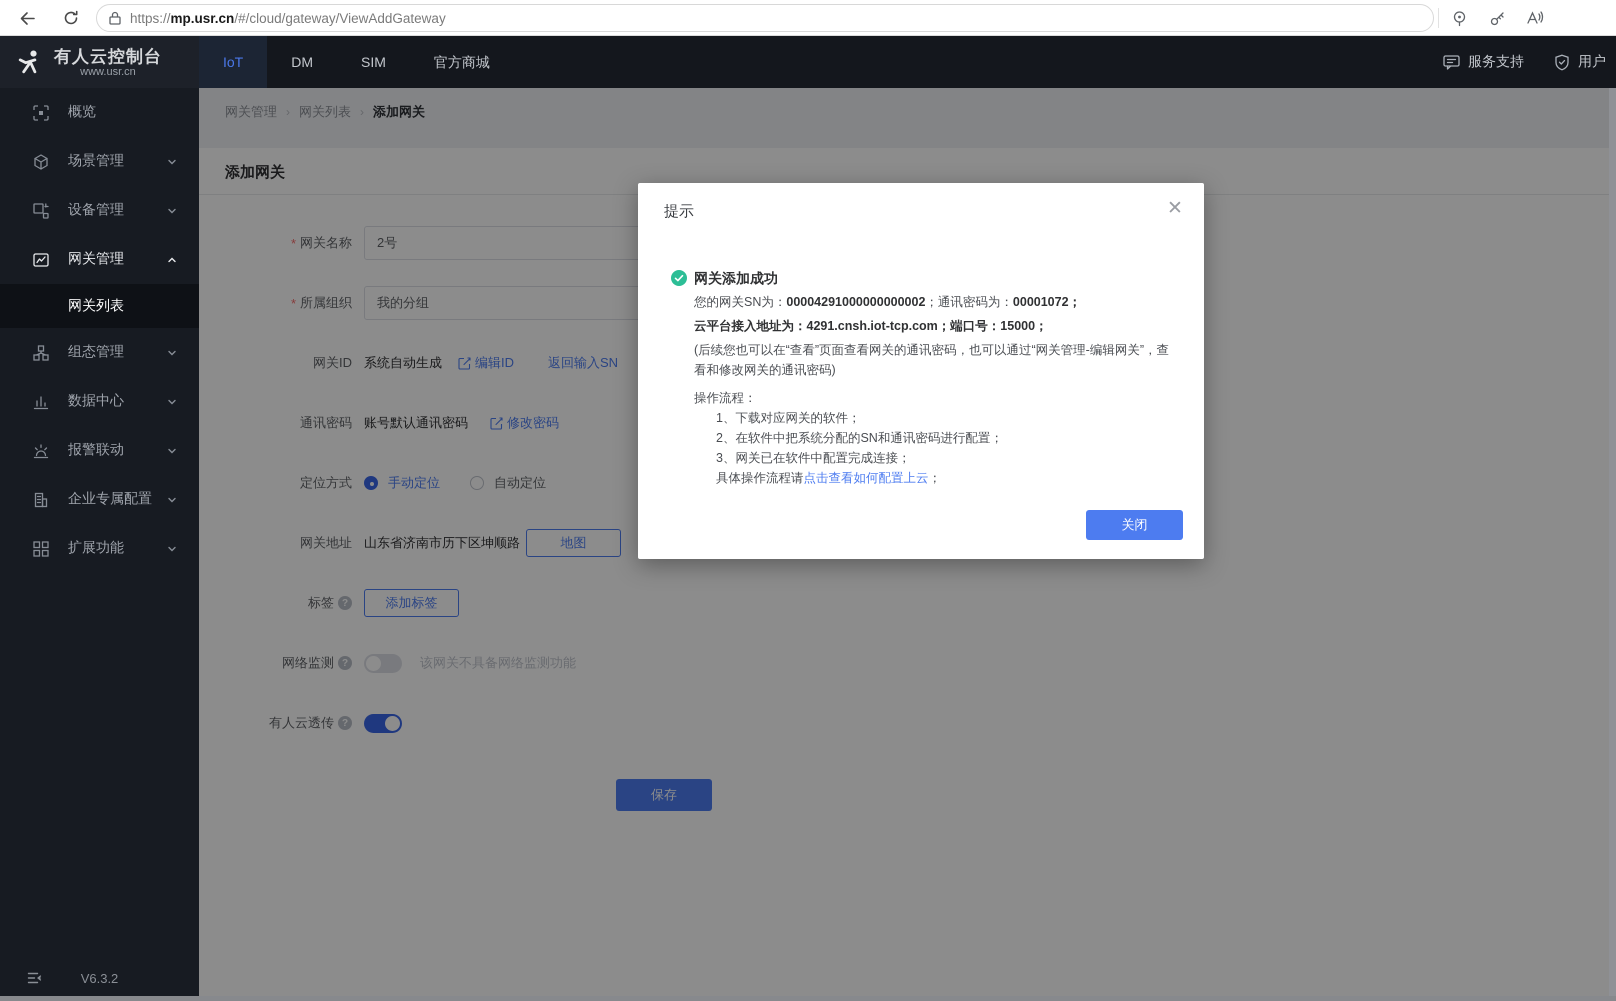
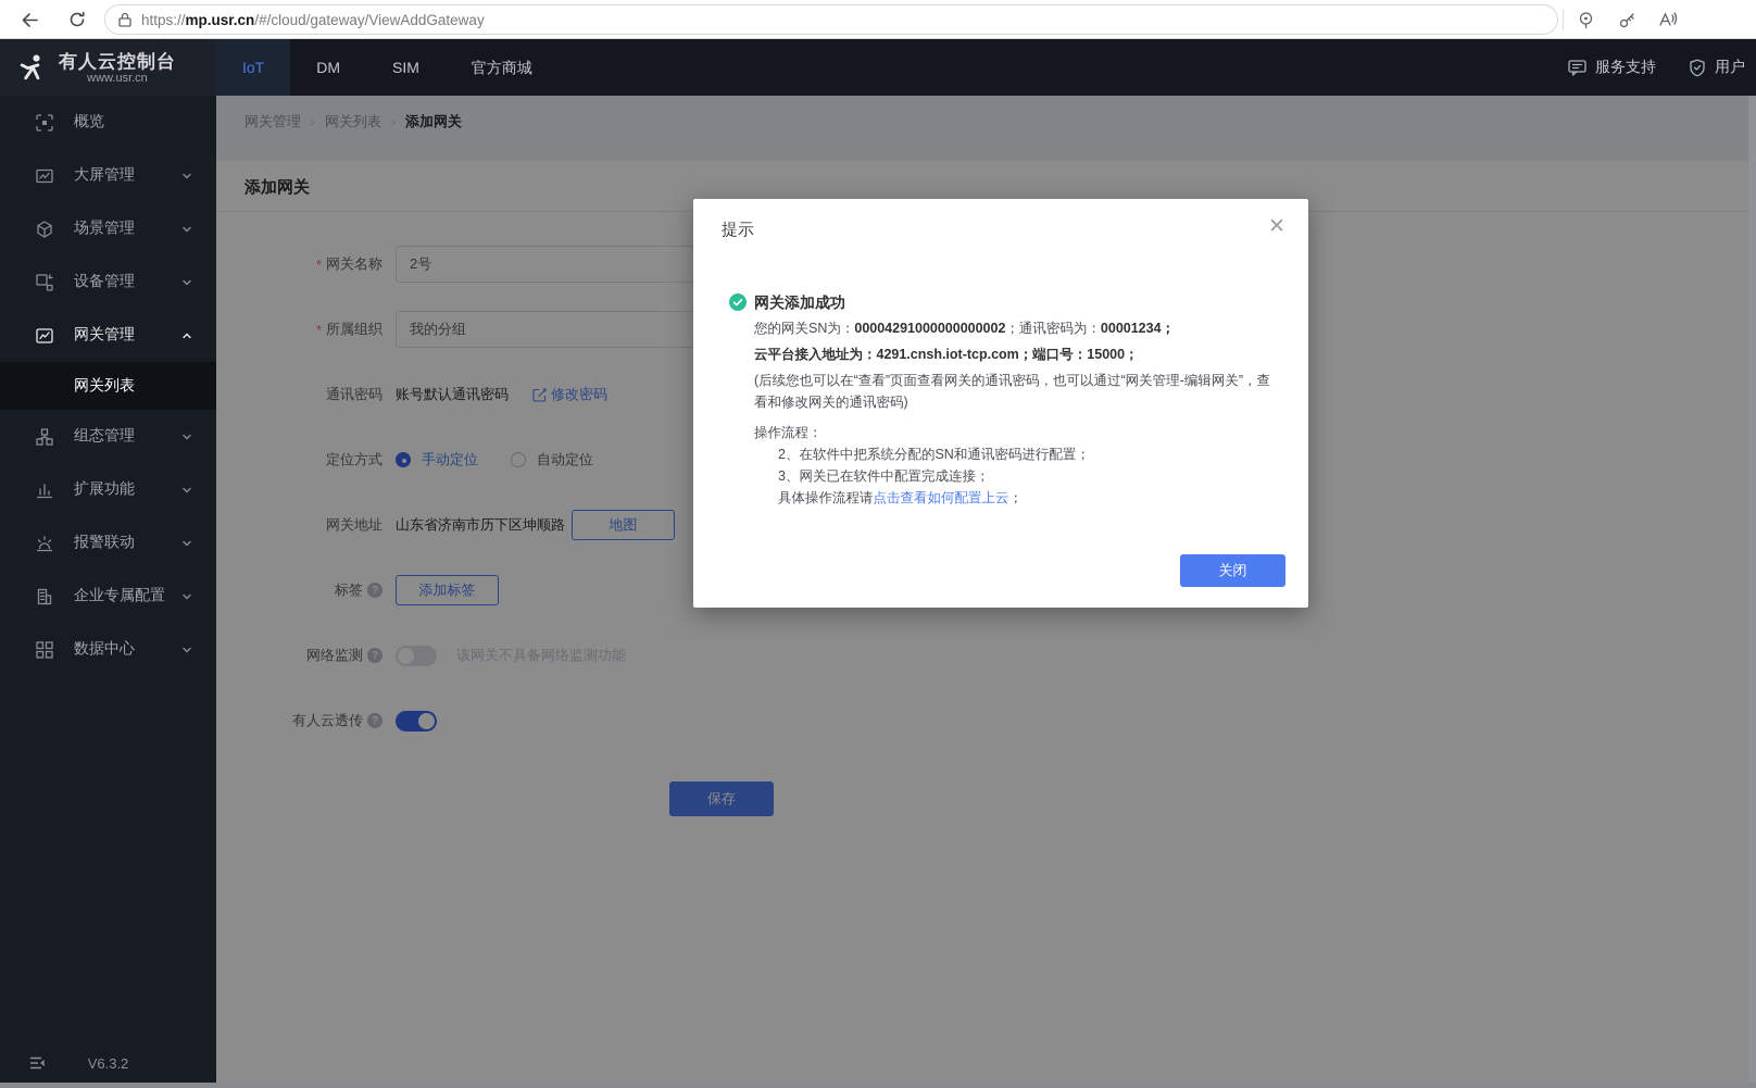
  https://mp.usr.cn/#/cloud/gateway/ViewAddGateway
  有人云控制台
  www.usr.cn
  IoT
  DM
  SIM
  官方商城
  服务支持
  用户
  概览
+ 大屏管理
  场景管理
  设备管理
  网关管理
  网关列表
  组态管理
- 数据中心
+ 扩展功能
  报警联动
  企业专属配置
- 扩展功能
+ 数据中心
  V6.3.2
  网关管理
  ›
  网关列表
  ›
  添加网关
  添加网关
  *
  网关名称
  2号
  *
  所属组织
  我的分组
- 网关ID
- 系统自动生成
- 编辑ID
- 返回输入SN
  通讯密码
  账号默认通讯密码
  修改密码
  定位方式
  手动定位
  自动定位
  网关地址
  山东省济南市历下区坤顺路
  地图
  标签
  ?
  添加标签
  网络监测
  ?
  该网关不具备网络监测功能
  有人云透传
  ?
  保存
  提示
  ✕
  网关添加成功
- 您的网关SN为：00004291000000000002；通讯密码为：00001072；
+ 您的网关SN为：00004291000000000002；通讯密码为：00001234；
  云平台接入地址为：4291.cnsh.iot-tcp.com；端口号：15000；
  (后续您也可以在“查看”页面查看网关的通讯密码，也可以通过“网关管理-编辑网关”，查看和修改网关的通讯密码)
  操作流程：
- 1、下载对应网关的软件；
  2、在软件中把系统分配的SN和通讯密码进行配置；
  3、网关已在软件中配置完成连接；
  具体操作流程请点击查看如何配置上云；
  关闭
